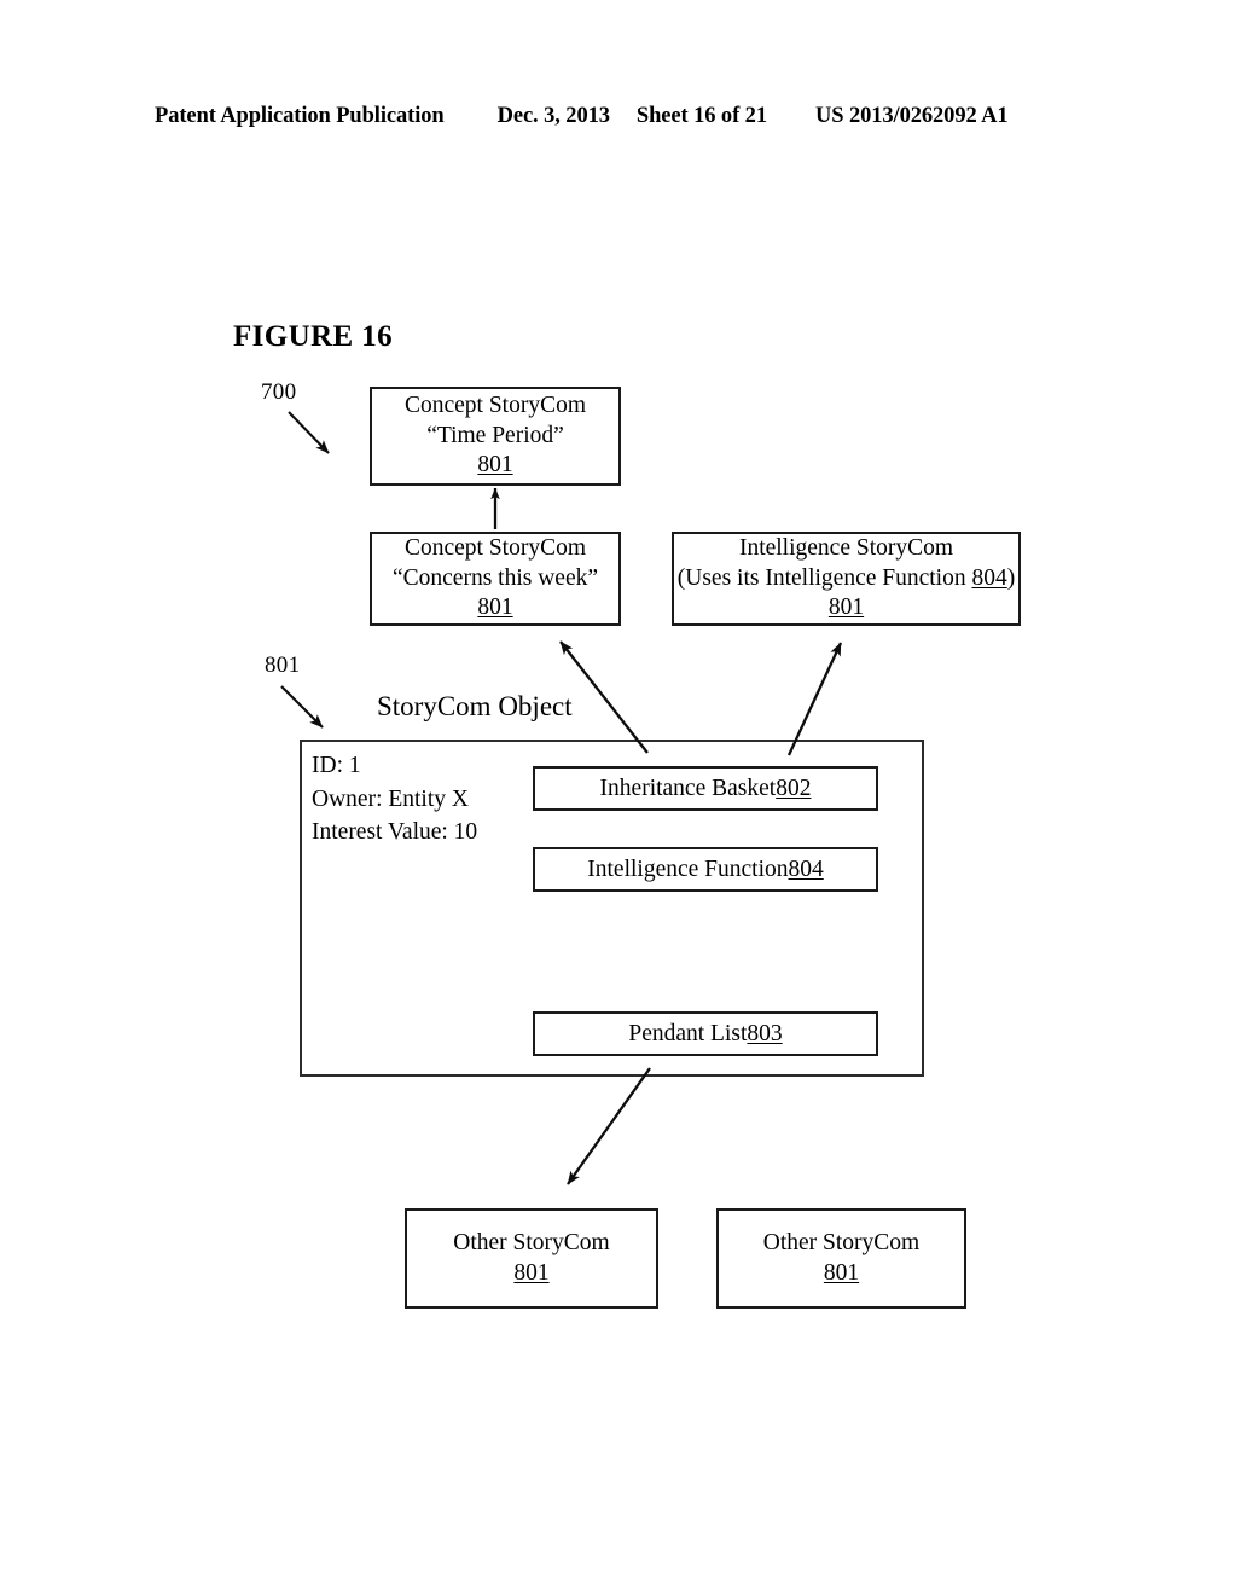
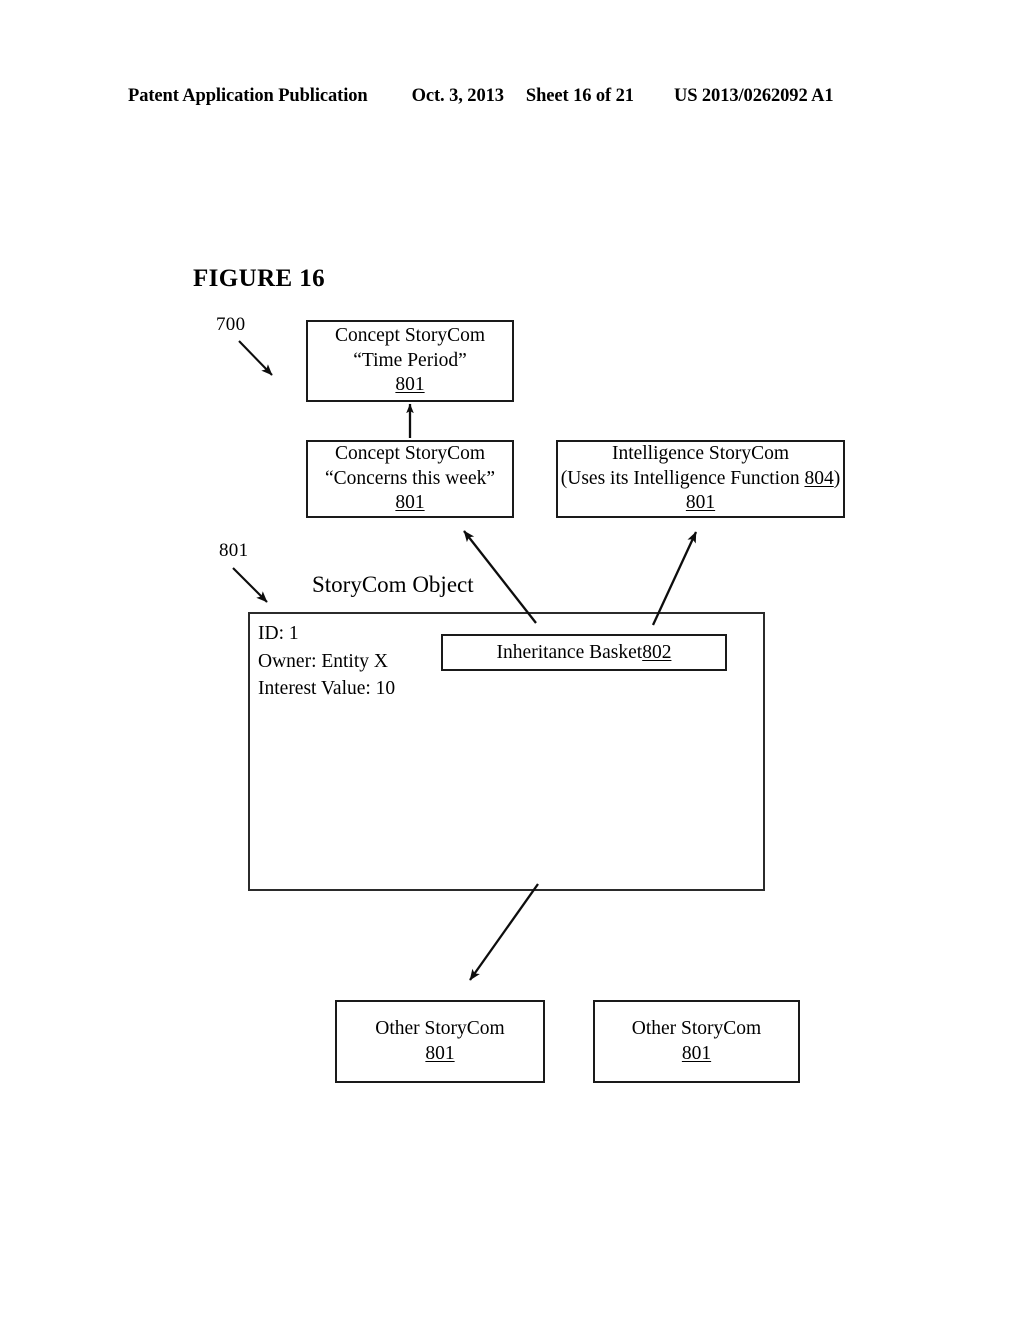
  Patent Application Publication
- Dec. 3, 2013
+ Oct. 3, 2013
  Sheet 16 of 21
  US 2013/0262092 A1
  FIGURE 16
  700
  801
  Concept StoryCom
  “Time Period”
  801
  Concept StoryCom
  “Concerns this week”
  801
  Intelligence StoryCom
  (Uses its Intelligence Function 804)
  801
  StoryCom Object
  ID: 1
  Owner: Entity X
  Interest Value: 10
  Inheritance Basket
  802
- Intelligence Function
- 804
- Pendant List
- 803
  Other StoryCom
  801
  Other StoryCom
  801
